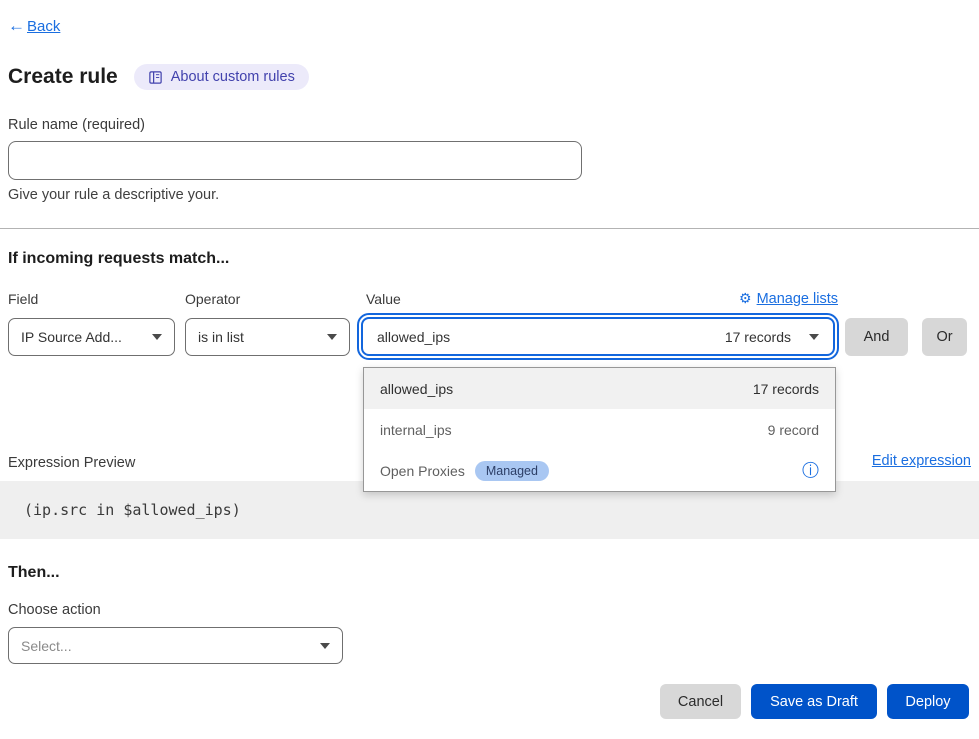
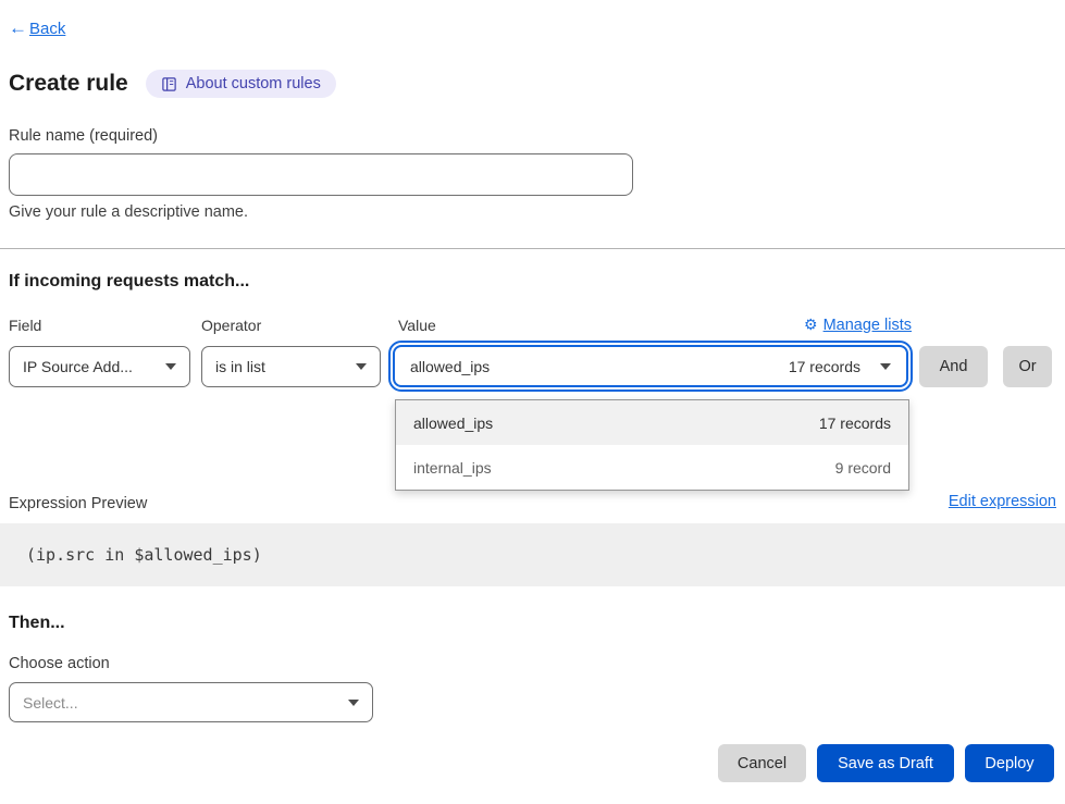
  ←
  Back
  Create rule
  About custom rules
  Rule name (required)
- Give your rule a descriptive your.
+ Give your rule a descriptive name.
  If incoming requests match...
  Field
  Operator
  Value
  ⚙
  Manage lists
  IP Source Add...
  is in list
  allowed_ips
  17 records
  And
  Or
  allowed_ips
  17 records
  internal_ips
  9 record
- Open Proxies
- Managed
- ⓘ
  Expression Preview
  Edit expression
  (ip.src in $allowed_ips)
  Then...
  Choose action
  Select...
  Cancel
  Save as Draft
  Deploy
